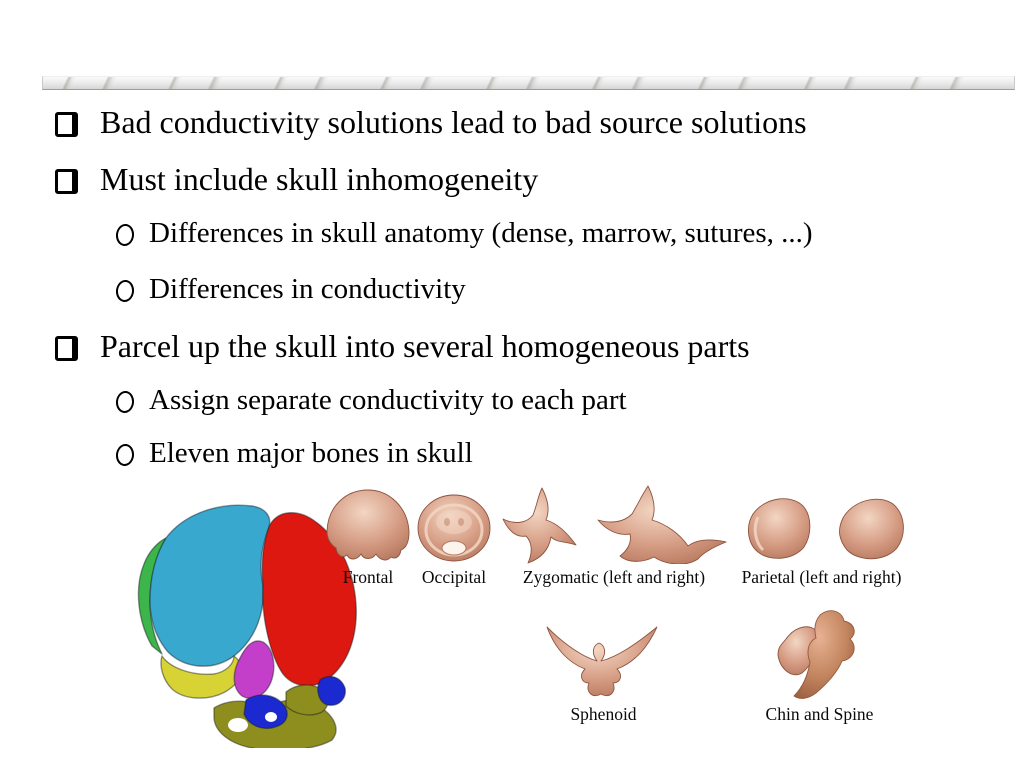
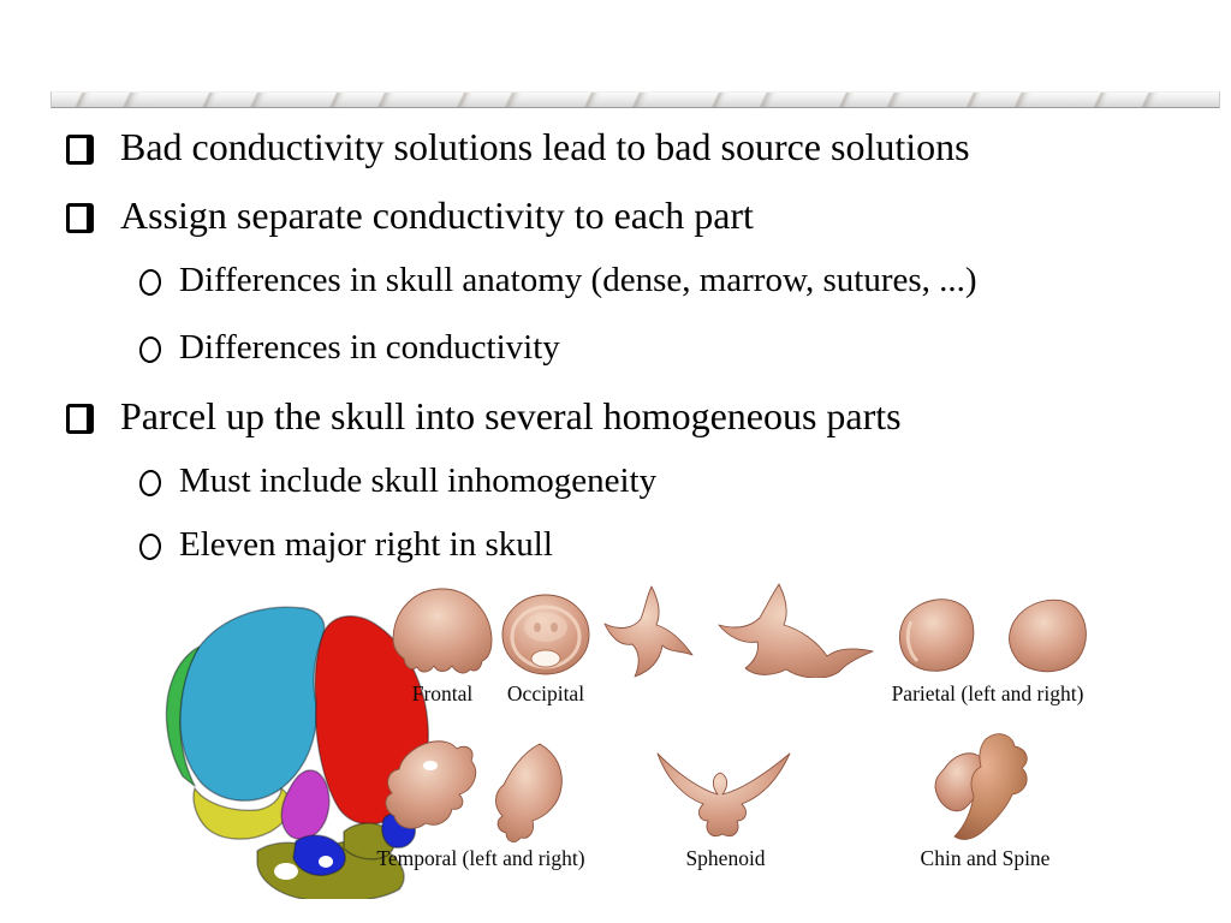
  Bad conductivity solutions lead to bad source solutions
- Must include skull inhomogeneity
+ Assign separate conductivity to each part
  Differences in skull anatomy (dense, marrow, sutures, ...)
  Differences in conductivity
  Parcel up the skull into several homogeneous parts
- Assign separate conductivity to each part
+ Must include skull inhomogeneity
- Eleven major bones in skull
+ Eleven major right in skull
  Frontal
  Occipital
- Zygomatic (left and right)
  Parietal (left and right)
+ Temporal (left and right)
  Sphenoid
  Chin and Spine
